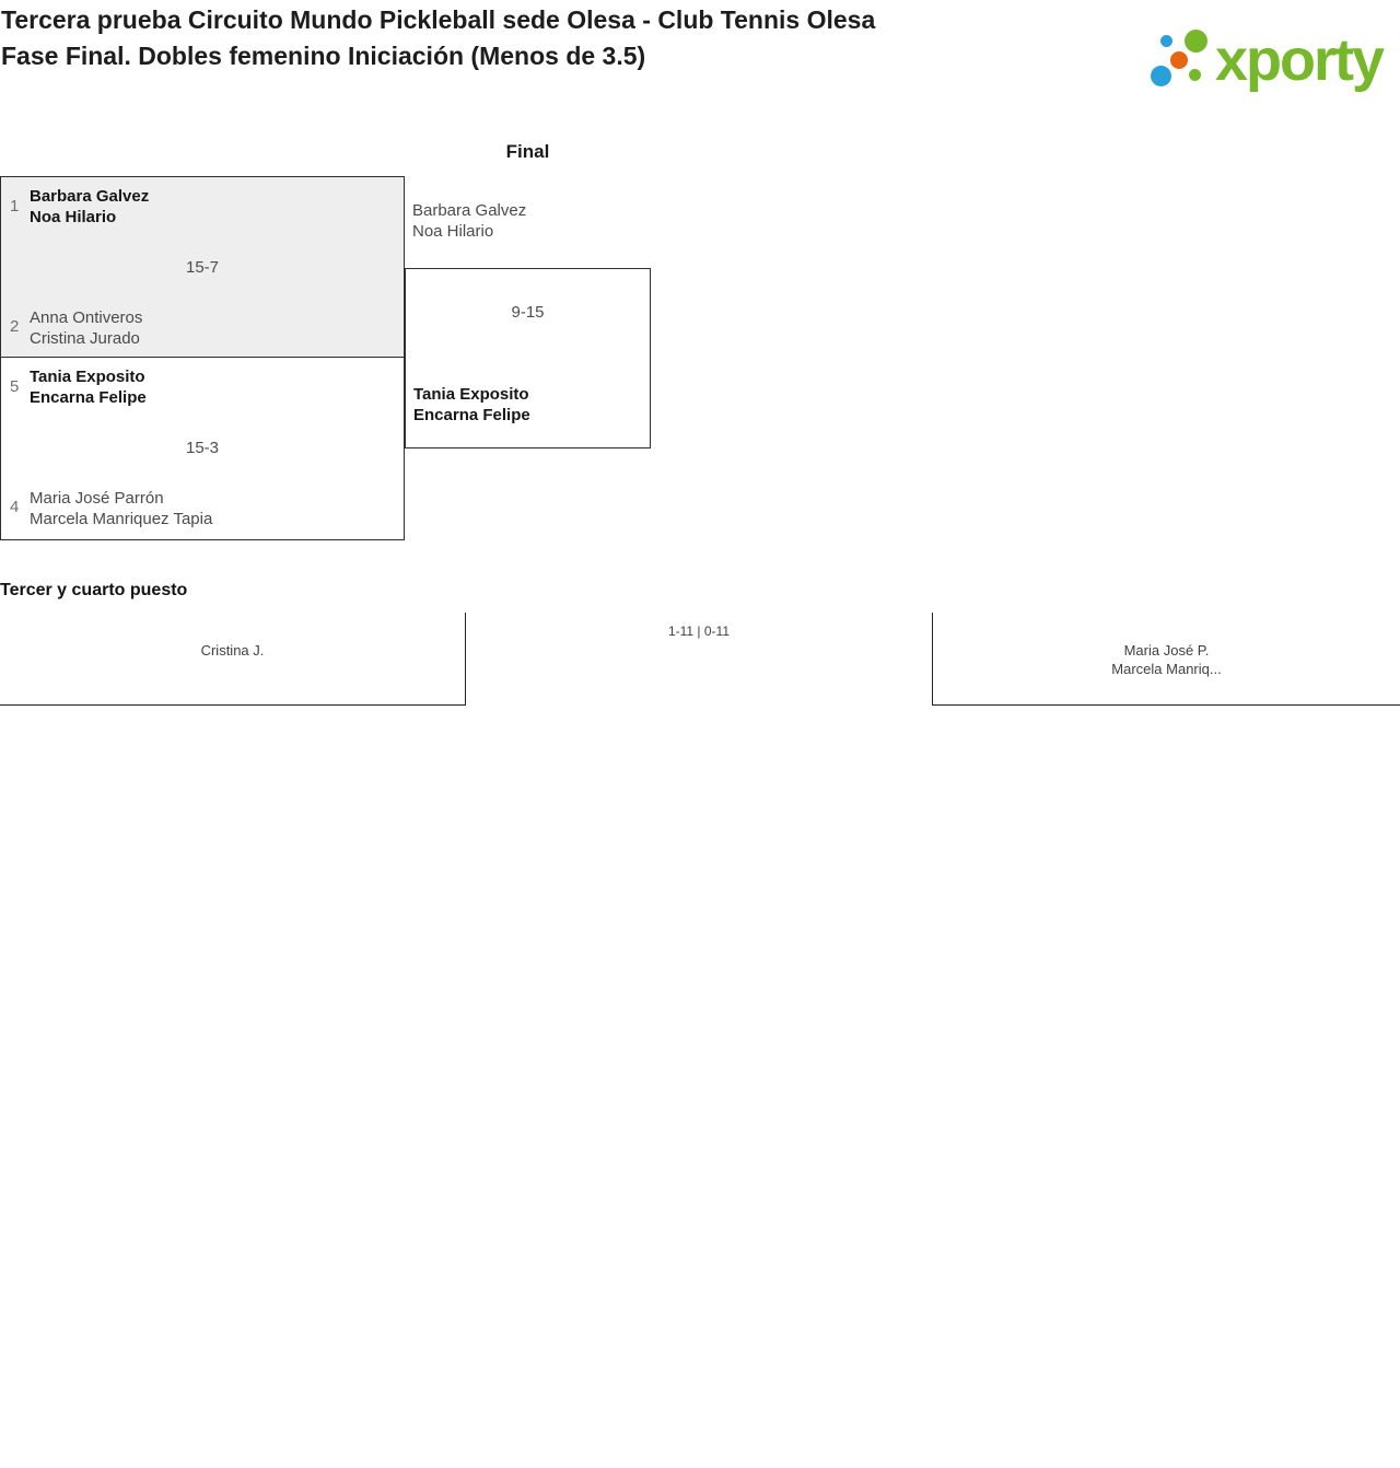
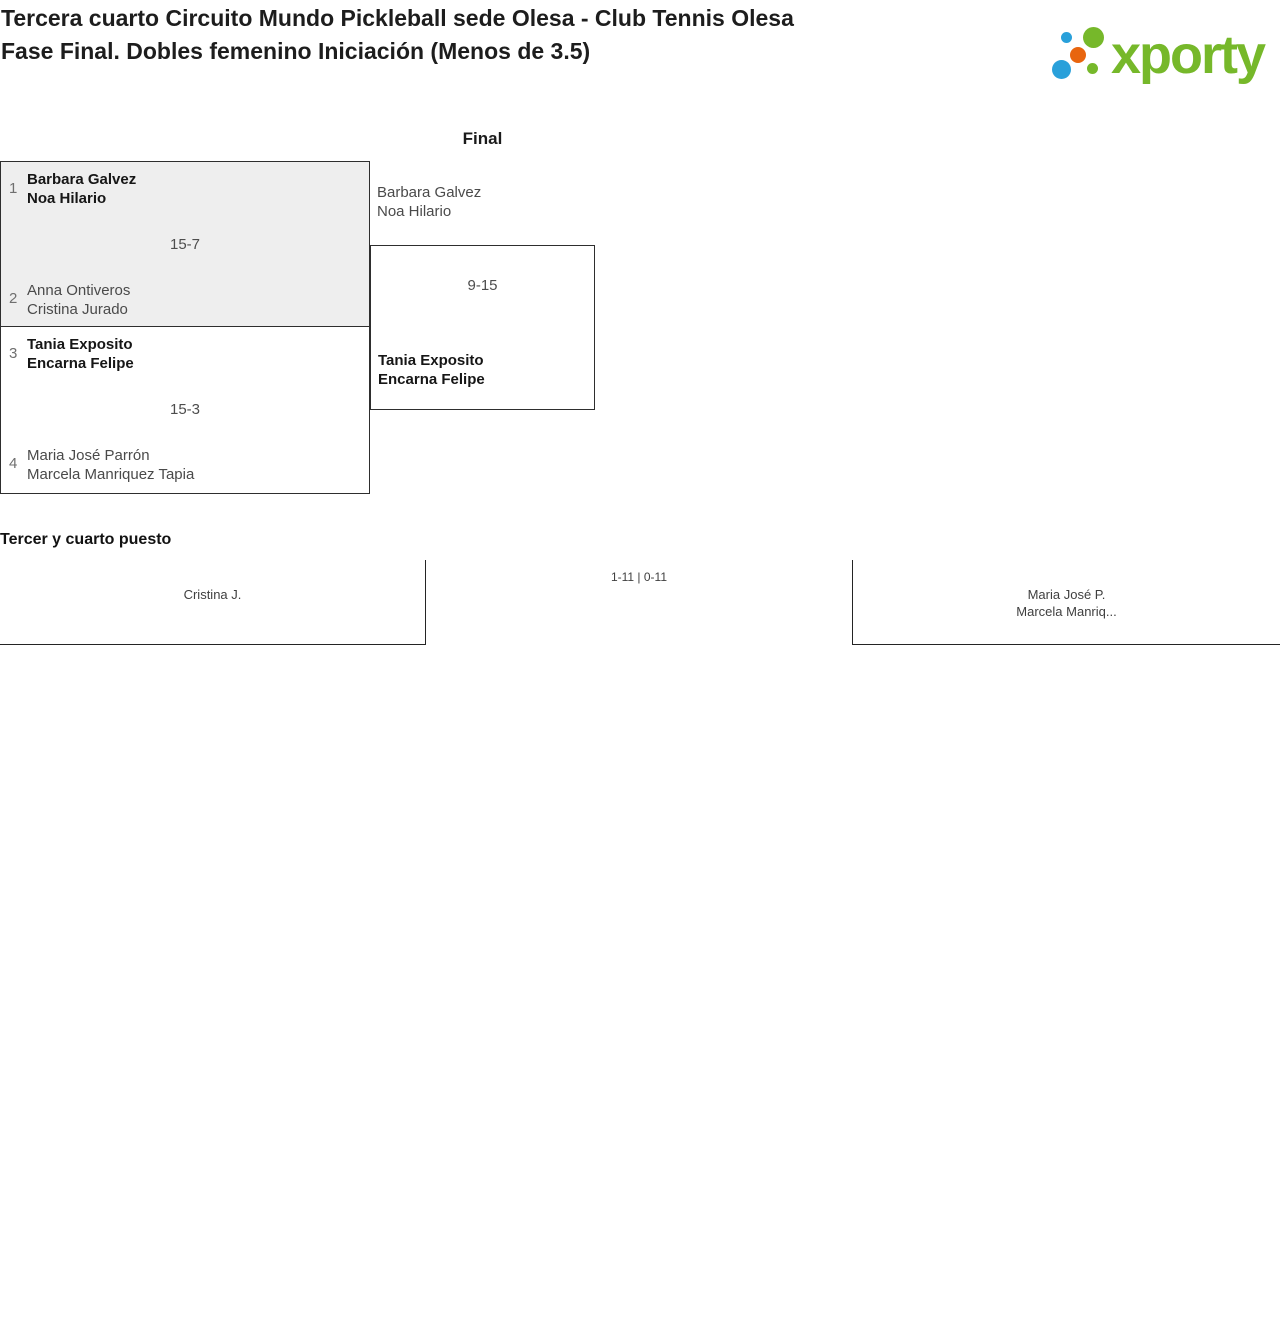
- Tercera prueba Circuito Mundo Pickleball sede Olesa - Club Tennis Olesa
+ Tercera cuarto Circuito Mundo Pickleball sede Olesa - Club Tennis Olesa
  Fase Final. Dobles femenino Iniciación (Menos de 3.5)
  xporty
  Final
  1
  Barbara Galvez
  Noa Hilario
  15-7
  2
  Anna Ontiveros
  Cristina Jurado
- 5
+ 3
  Tania Exposito
  Encarna Felipe
  15-3
  4
  Maria José Parrón
  Marcela Manriquez Tapia
  Barbara Galvez
  Noa Hilario
  9-15
  Tania Exposito
  Encarna Felipe
  Tercer y cuarto puesto
  Cristina J.
  1-11 | 0-11
  Maria José P.
  Marcela Manriq...
